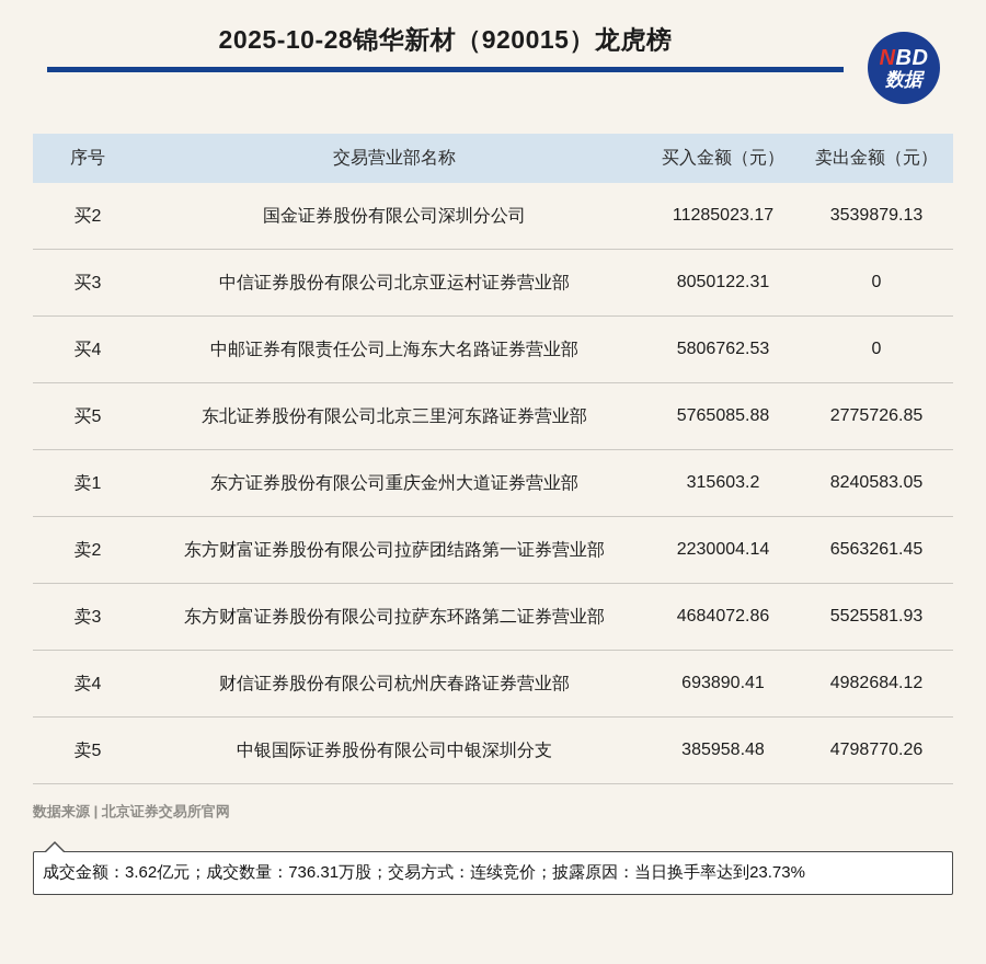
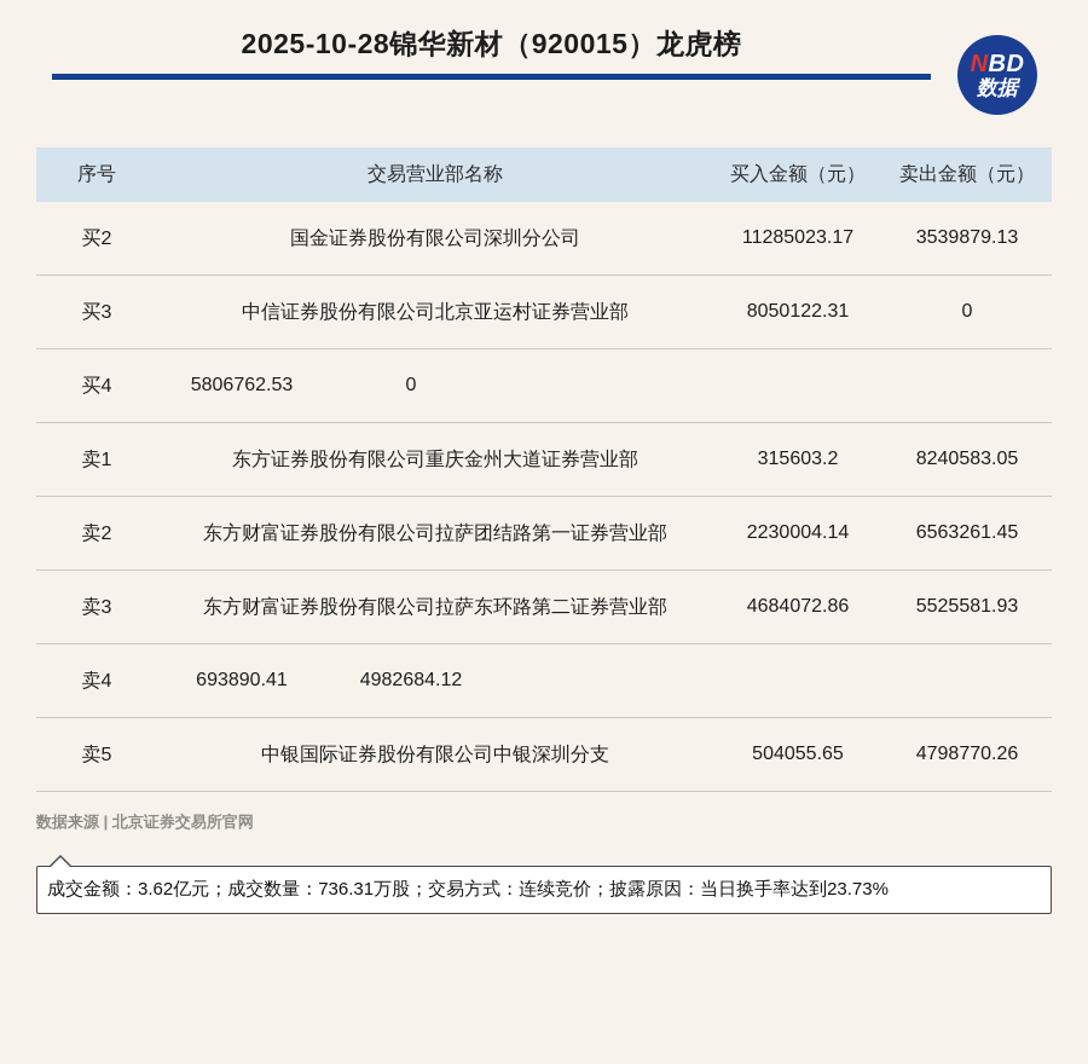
  2025-10-28锦华新材（920015）龙虎榜
  NBD
  数据
  序号
  交易营业部名称
  买入金额（元）
  卖出金额（元）
  买2
  国金证券股份有限公司深圳分公司
  11285023.17
  3539879.13
  买3
  中信证券股份有限公司北京亚运村证券营业部
  8050122.31
  0
  买4
- 中邮证券有限责任公司上海东大名路证券营业部
  5806762.53
  0
- 买5
- 东北证券股份有限公司北京三里河东路证券营业部
- 5765085.88
- 2775726.85
  卖1
  东方证券股份有限公司重庆金州大道证券营业部
  315603.2
  8240583.05
  卖2
  东方财富证券股份有限公司拉萨团结路第一证券营业部
  2230004.14
  6563261.45
  卖3
  东方财富证券股份有限公司拉萨东环路第二证券营业部
  4684072.86
  5525581.93
  卖4
- 财信证券股份有限公司杭州庆春路证券营业部
  693890.41
  4982684.12
  卖5
  中银国际证券股份有限公司中银深圳分支
- 385958.48
+ 504055.65
  4798770.26
  数据来源 | 北京证券交易所官网
  成交金额：3.62亿元；成交数量：736.31万股；交易方式：连续竞价；披露原因：当日换手率达到23.73%
